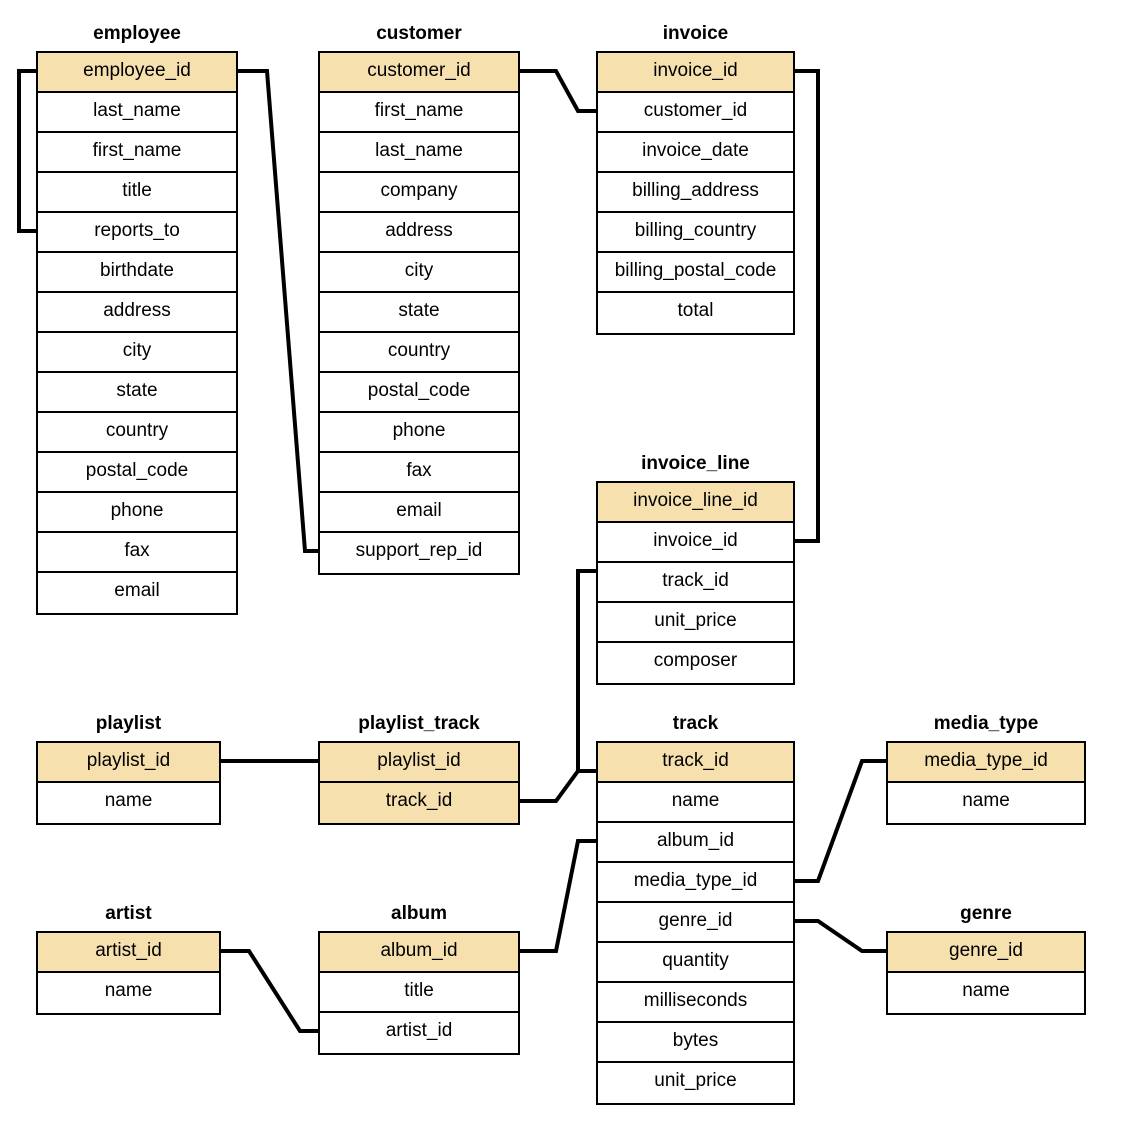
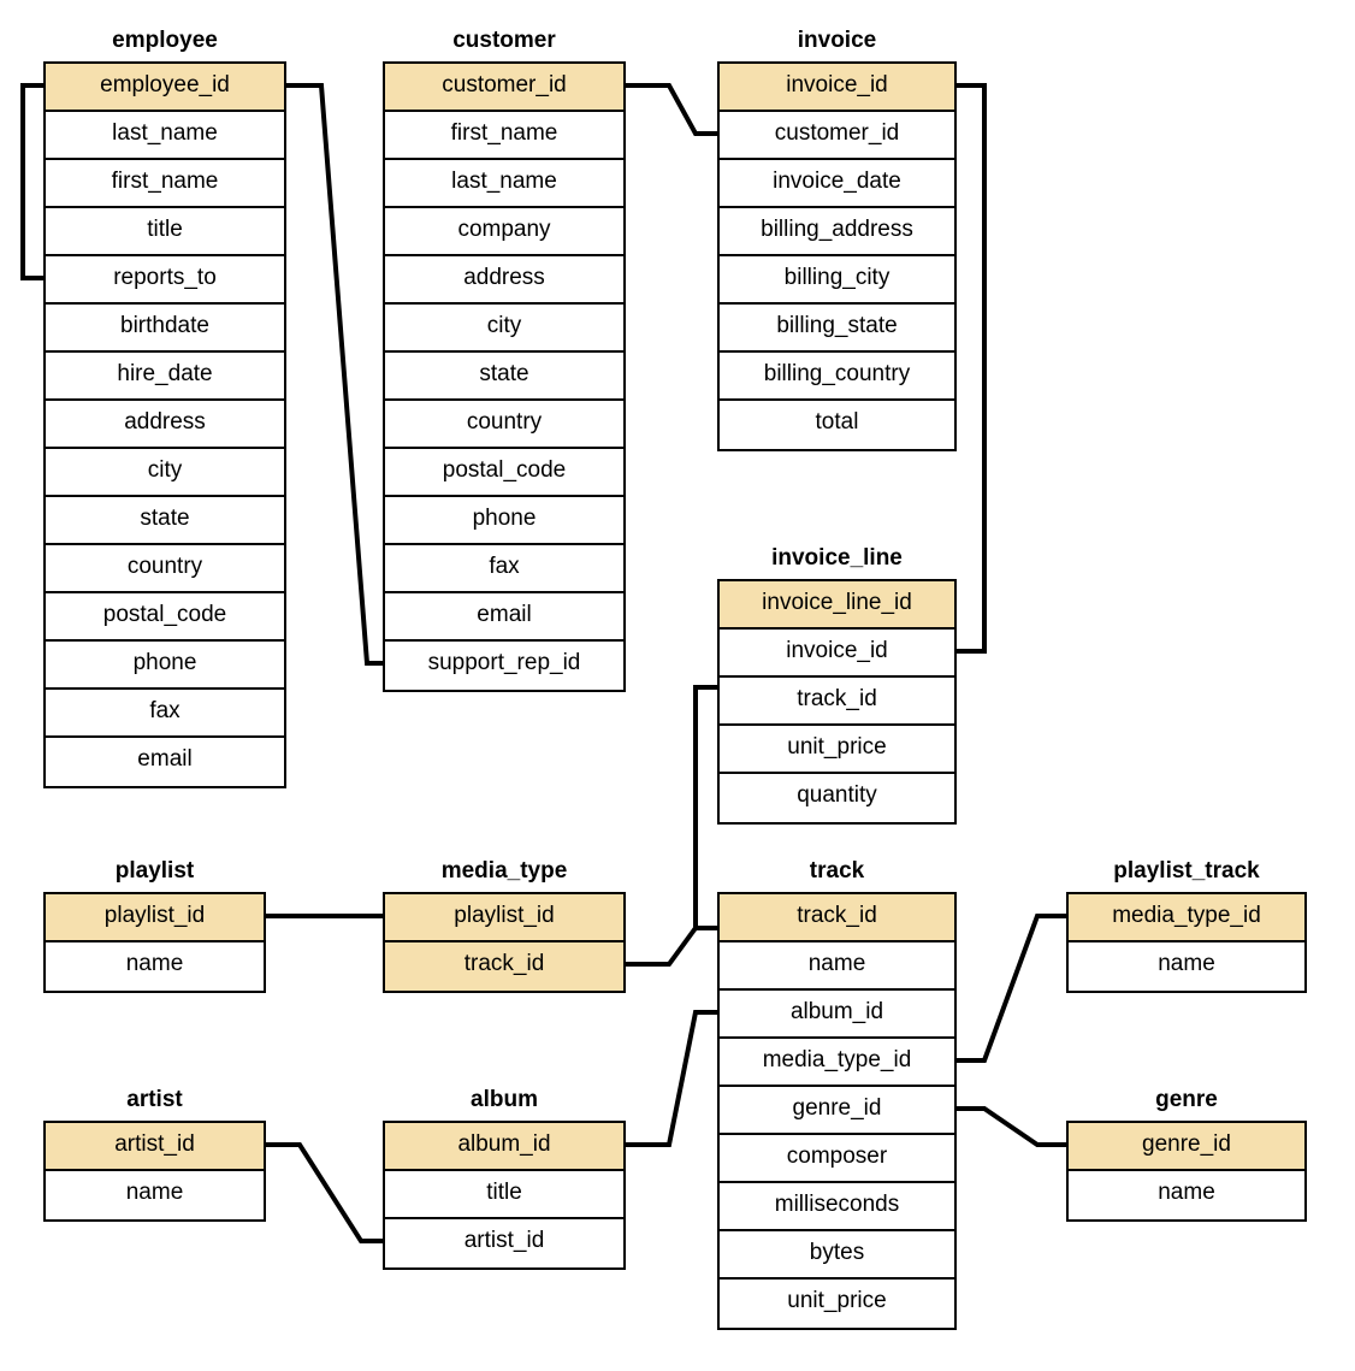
  employee
  employee_id
  last_name
  first_name
  title
  reports_to
  birthdate
+ hire_date
  address
  city
  state
  country
  postal_code
  phone
  fax
  email
  customer
  customer_id
  first_name
  last_name
  company
  address
  city
  state
  country
  postal_code
  phone
  fax
  email
  support_rep_id
  invoice
  invoice_id
  customer_id
  invoice_date
  billing_address
+ billing_city
+ billing_state
  billing_country
- billing_postal_code
  total
  invoice_line
  invoice_line_id
  invoice_id
  track_id
  unit_price
- composer
+ quantity
  playlist
  playlist_id
  name
- playlist_track
+ media_type
  playlist_id
  track_id
  track
  track_id
  name
  album_id
  media_type_id
  genre_id
- quantity
+ composer
  milliseconds
  bytes
  unit_price
- media_type
+ playlist_track
  media_type_id
  name
  artist
  artist_id
  name
  album
  album_id
  title
  artist_id
  genre
  genre_id
  name
